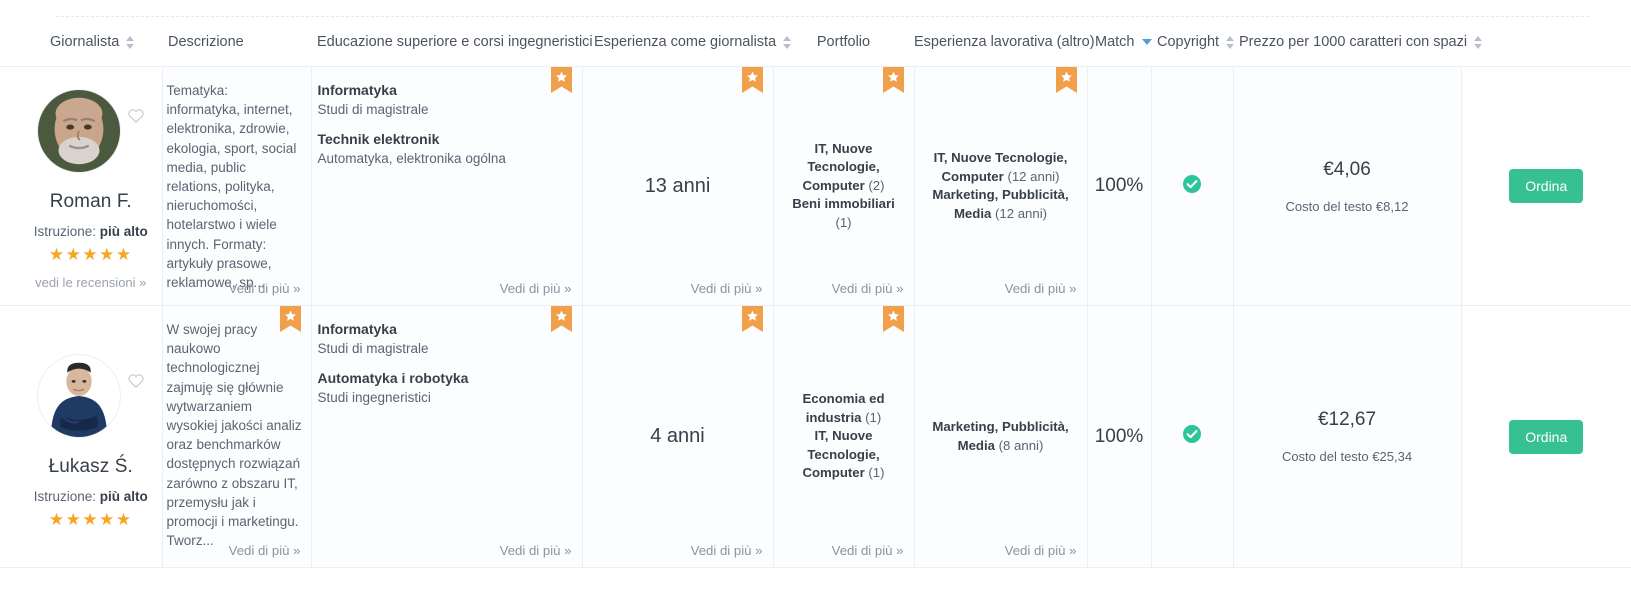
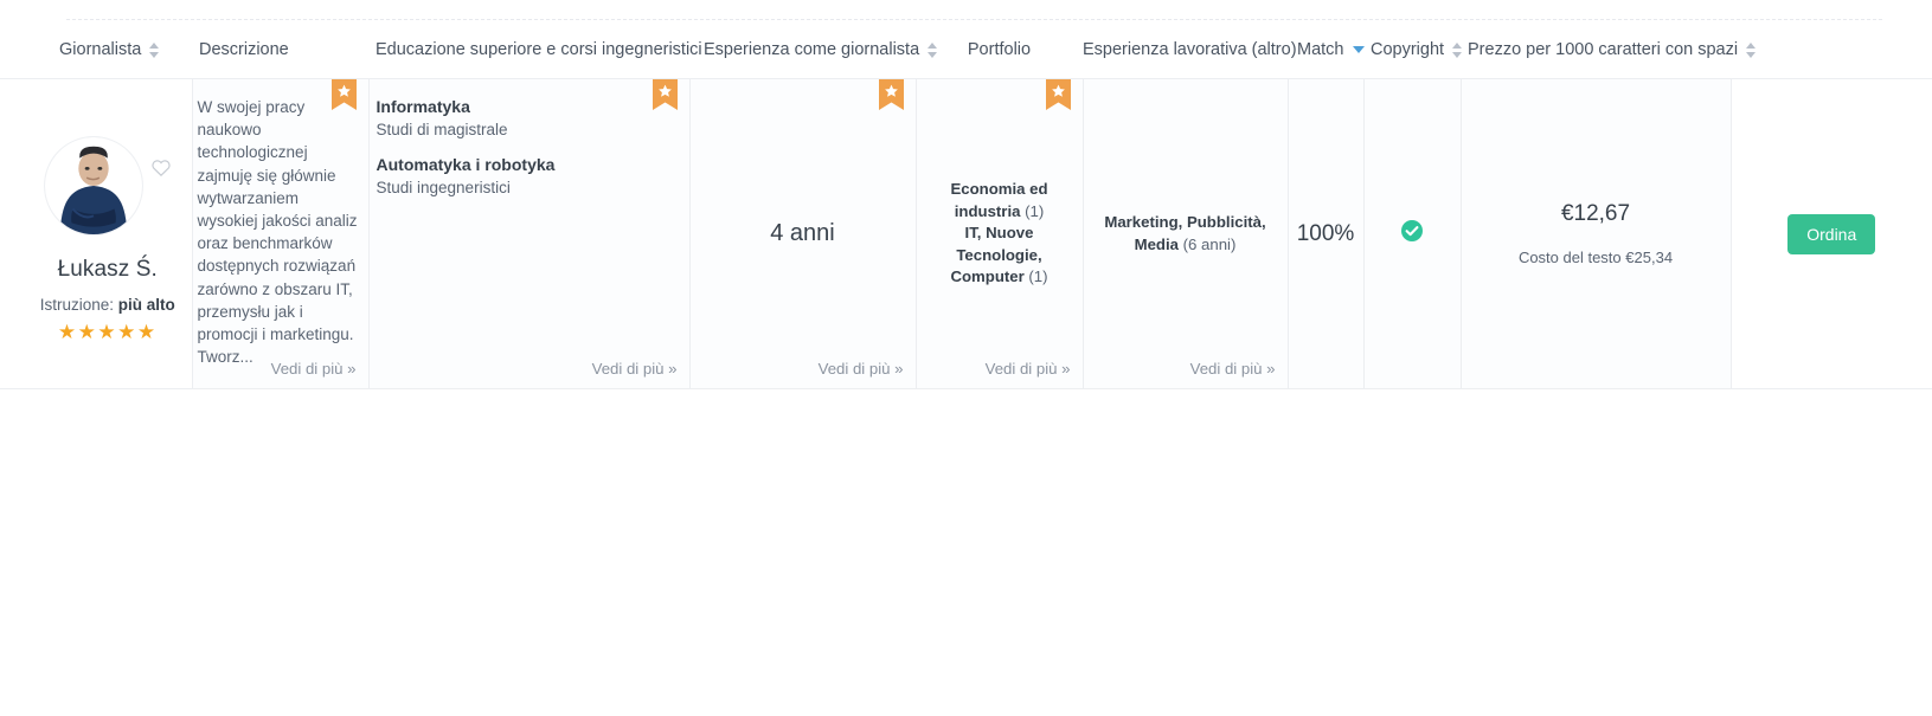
  	Giornalista	Descrizione	Educazione superiore e corsi ingegneristici	Esperienza come giornalista	Portfolio	Esperienza lavorativa (altro)	Match	Copyright	Prezzo per 1000 caratteri con spazi
- 	Roman F. Istruzione: più alto ★★★★★ vedi le recensioni »	Tematyka: informatyka, internet, elektronika, zdrowie, ekologia, sport, social media, public relations, polityka, nieruchomości, hotelarstwo i wiele innych. Formaty: artykuły prasowe, reklamowe, sp... Vedi di più »	Informatyka Studi di magistrale Technik elektronik Automatyka, elektronika ogólna Vedi di più »	13 anni Vedi di più »	IT, Nuove Tecnologie, Computer (2) Beni immobiliari (1) Vedi di più »	IT, Nuove Tecnologie, Computer (12 anni) Marketing, Pubblicità, Media (12 anni) Vedi di più »	100%		€4,06 Costo del testo €8,12	Ordina
- 	Łukasz Ś. Istruzione: più alto ★★★★★	W swojej pracy naukowo technologicznej zajmuję się głównie wytwarzaniem wysokiej jakości analiz oraz benchmarków dostępnych rozwiązań zarówno z obszaru IT, przemysłu jak i promocji i marketingu. Tworz... Vedi di più »	Informatyka Studi di magistrale Automatyka i robotyka Studi ingegneristici Vedi di più »	4 anni Vedi di più »	Economia ed industria (1) IT, Nuove Tecnologie, Computer (1) Vedi di più »	Marketing, Pubblicità, Media (8 anni) Vedi di più »	100%		€12,67 Costo del testo €25,34	Ordina
+ 	Łukasz Ś. Istruzione: più alto ★★★★★	W swojej pracy naukowo technologicznej zajmuję się głównie wytwarzaniem wysokiej jakości analiz oraz benchmarków dostępnych rozwiązań zarówno z obszaru IT, przemysłu jak i promocji i marketingu. Tworz... Vedi di più »	Informatyka Studi di magistrale Automatyka i robotyka Studi ingegneristici Vedi di più »	4 anni Vedi di più »	Economia ed industria (1) IT, Nuove Tecnologie, Computer (1) Vedi di più »	Marketing, Pubblicità, Media (6 anni) Vedi di più »	100%		€12,67 Costo del testo €25,34	Ordina
